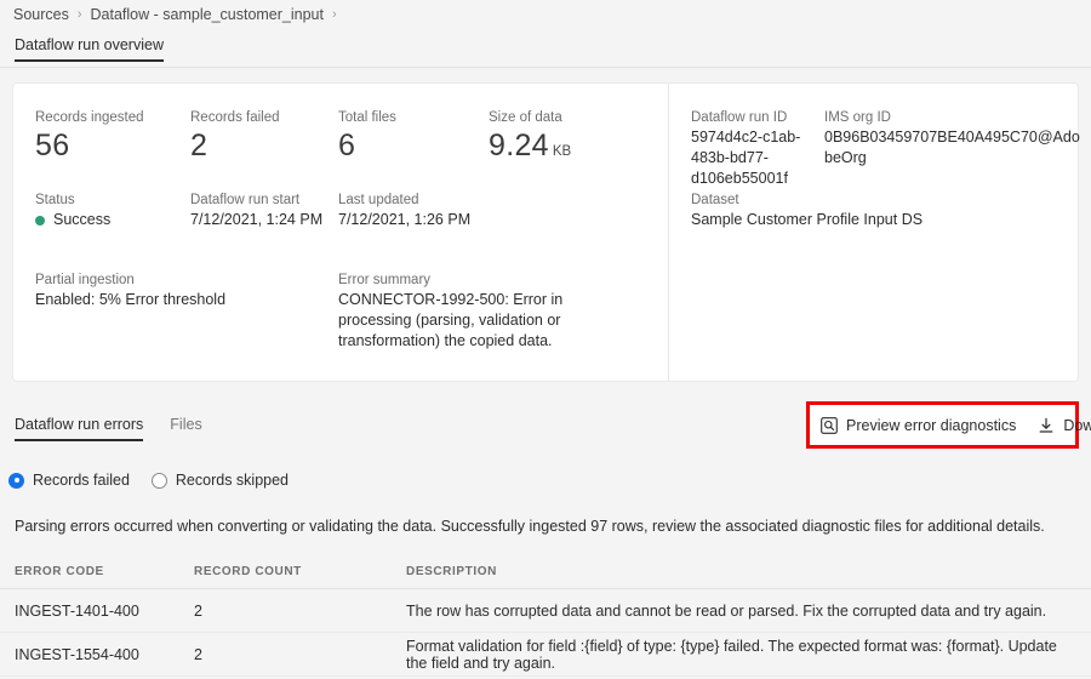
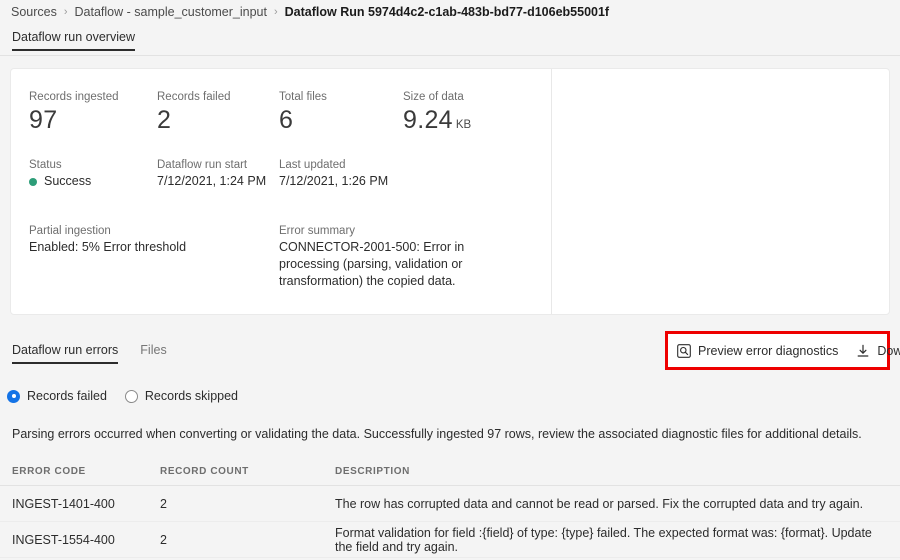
  Sources
  ›
  Dataflow - sample_customer_input
  ›
+ Dataflow Run 5974d4c2-c1ab-483b-bd77-d106eb55001f
  Dataflow run overview
  Records ingested
- 56
+ 97
  Records failed
  2
  Total files
  6
  Size of data
  9.24 KB
  Status
  Success
  Dataflow run start
  7/12/2021, 1:24 PM
  Last updated
  7/12/2021, 1:26 PM
  Partial ingestion
  Enabled: 5% Error threshold
  Error summary
- CONNECTOR-1992-500: Error in processing (parsing, validation or transformation) the copied data.
+ CONNECTOR-2001-500: Error in processing (parsing, validation or transformation) the copied data.
- Dataflow run ID
- 5974d4c2-c1ab-483b-bd77-d106eb55001f
- IMS org ID
- 0B96B03459707BE40A495C70@AdobeOrg
- Dataset
- Sample Customer Profile Input DS
  Dataflow run errors
  Files
  Preview error diagnostics
  Records failed
  Records skipped
  Parsing errors occurred when converting or validating the data. Successfully ingested 97 rows, review the associated diagnostic files for additional details.
  ERROR CODE
  RECORD COUNT
  DESCRIPTION
  INGEST-1401-400
  2
  The row has corrupted data and cannot be read or parsed. Fix the corrupted data and try again.
  INGEST-1554-400
  2
  Format validation for field :{field} of type: {type} failed. The expected format was: {format}. Update the field and try again.
